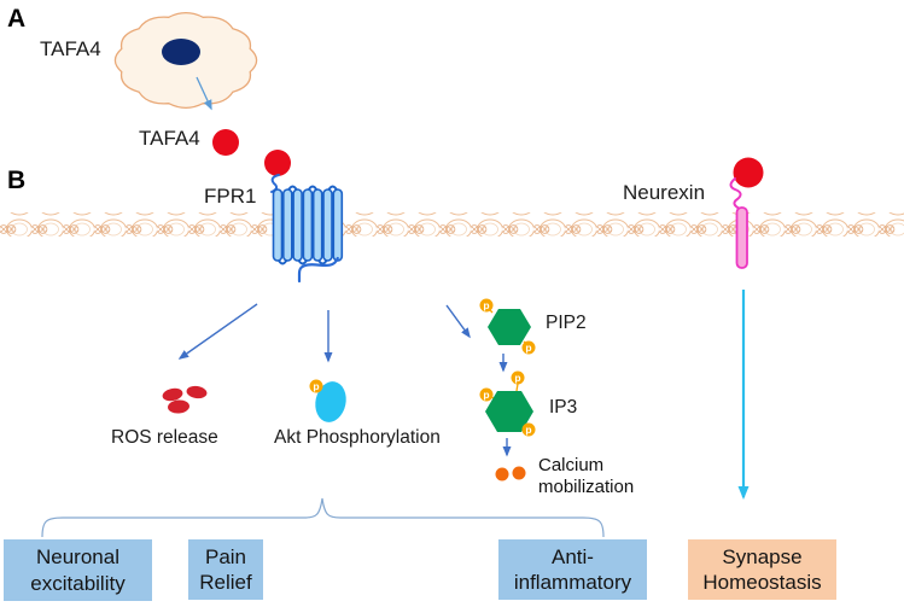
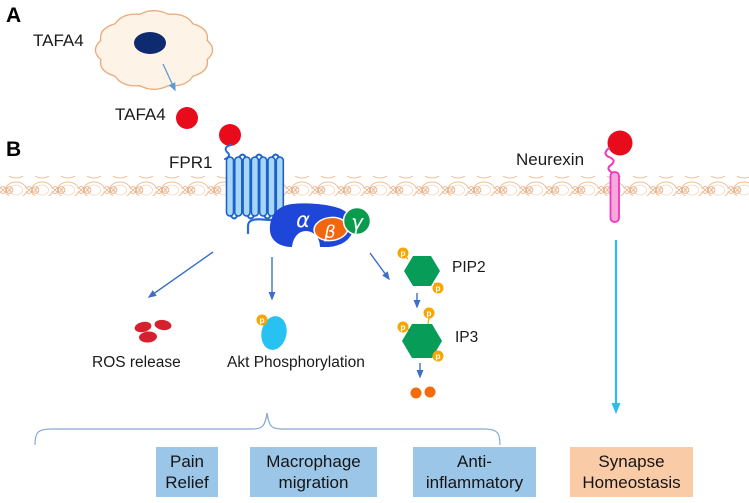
+ α
+ β
+ γ
  p
  p
  p
  p
  p
  p
  A
  B
  TAFA4
  TAFA4
  FPR1
  Neurexin
  ROS release
  Akt Phosphorylation
  PIP2
  IP3
- Calcium
- mobilization
- Neuronal
- excitability
  Pain
  Relief
+ Macrophage
+ migration
  Anti-
  inflammatory
  Synapse
  Homeostasis
